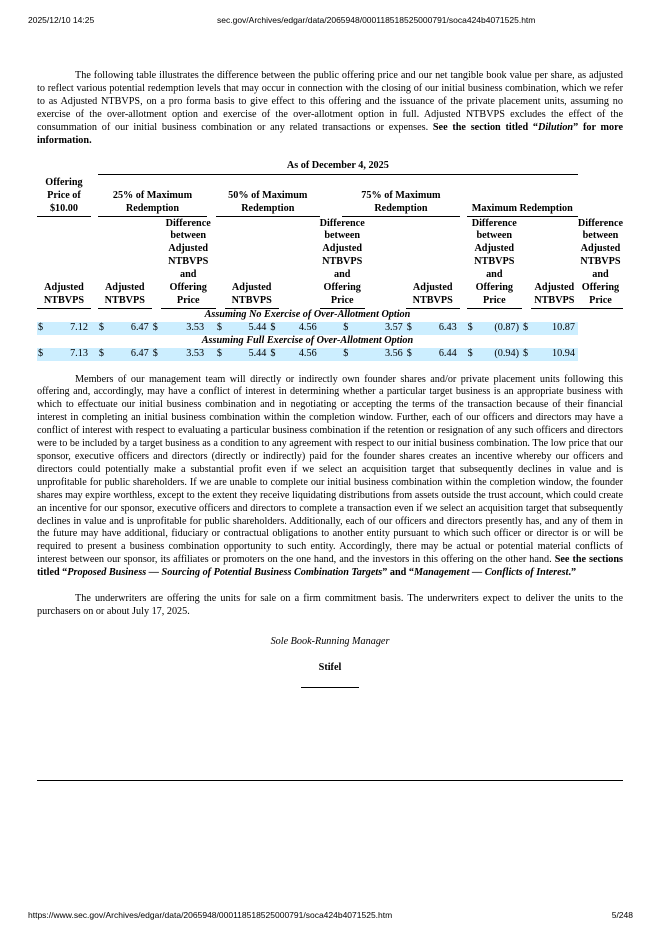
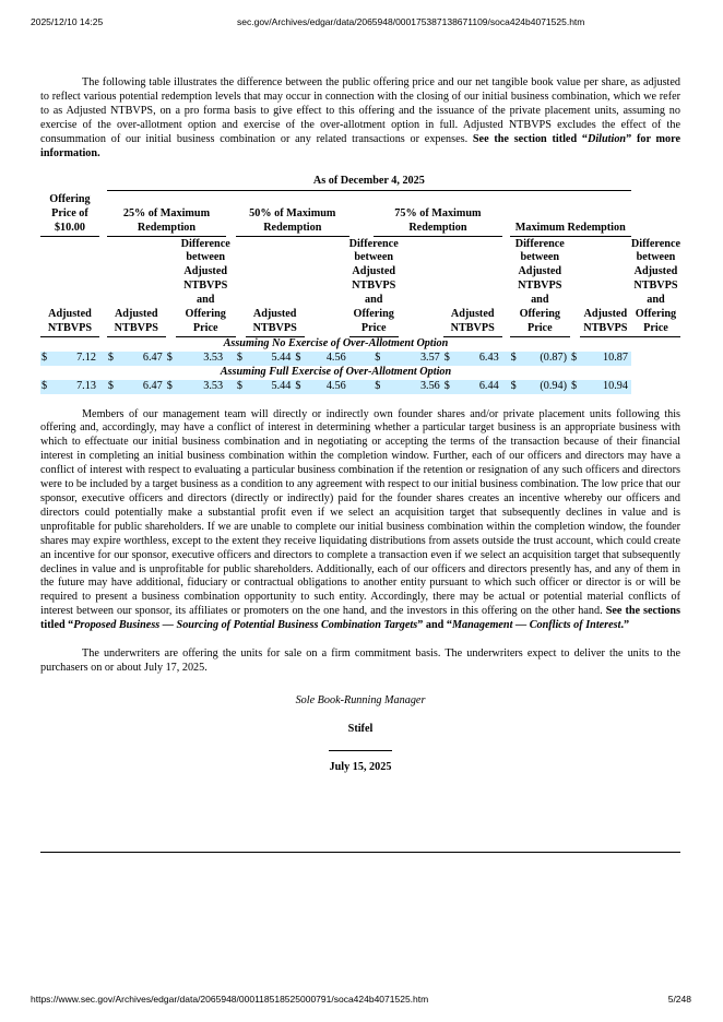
  2025/12/10 14:25
- sec.gov/Archives/edgar/data/2065948/000118518525000791/soca424b4071525.htm
+ sec.gov/Archives/edgar/data/2065948/000175387138671109/soca424b4071525.htm
  The following table illustrates the difference between the public offering price and our net tangible book value per share, as adjusted to reflect various potential redemption levels that may occur in connection with the closing of our initial business combination, which we refer to as Adjusted NTBVPS, on a pro forma basis to give effect to this offering and the issuance of the private placement units, assuming no exercise of the over-allotment option and exercise of the over-allotment option in full. Adjusted NTBVPS excludes the effect of the consummation of our initial business combination or any related transactions or expenses. See the section titled “Dilution” for more information.
  	As of December 4, 2025
  Offering Price of $10.00		25% of Maximum Redemption		50% of Maximum Redemption		75% of Maximum Redemption		Maximum Redemption
  Adjusted NTBVPS		Adjusted NTBVPS		Difference between Adjusted NTBVPS and Offering Price		Adjusted NTBVPS		Difference between Adjusted NTBVPS and Offering Price		Adjusted NTBVPS		Difference between Adjusted NTBVPS and Offering Price		Adjusted NTBVPS		Difference between Adjusted NTBVPS and Offering Price
  Assuming No Exercise of Over-Allotment Option
  $	7.12		$	6.47	$	3.53		$	5.44	$	4.56		$	3.57	$	6.43		$	(0.87)	$	10.87
  Assuming Full Exercise of Over-Allotment Option
  $	7.13		$	6.47	$	3.53		$	5.44	$	4.56		$	3.56	$	6.44		$	(0.94)	$	10.94
  Members of our management team will directly or indirectly own founder shares and/or private placement units following this offering and, accordingly, may have a conflict of interest in determining whether a particular target business is an appropriate business with which to effectuate our initial business combination and in negotiating or accepting the terms of the transaction because of their financial interest in completing an initial business combination within the completion window. Further, each of our officers and directors may have a conflict of interest with respect to evaluating a particular business combination if the retention or resignation of any such officers and directors were to be included by a target business as a condition to any agreement with respect to our initial business combination. The low price that our sponsor, executive officers and directors (directly or indirectly) paid for the founder shares creates an incentive whereby our officers and directors could potentially make a substantial profit even if we select an acquisition target that subsequently declines in value and is unprofitable for public shareholders. If we are unable to complete our initial business combination within the completion window, the founder shares may expire worthless, except to the extent they receive liquidating distributions from assets outside the trust account, which could create an incentive for our sponsor, executive officers and directors to complete a transaction even if we select an acquisition target that subsequently declines in value and is unprofitable for public shareholders. Additionally, each of our officers and directors presently has, and any of them in the future may have additional, fiduciary or contractual obligations to another entity pursuant to which such officer or director is or will be required to present a business combination opportunity to such entity. Accordingly, there may be actual or potential material conflicts of interest between our sponsor, its affiliates or promoters on the one hand, and the investors in this offering on the other hand. See the sections titled “Proposed Business — Sourcing of Potential Business Combination Targets” and “Management — Conflicts of Interest.”
  The underwriters are offering the units for sale on a firm commitment basis. The underwriters expect to deliver the units to the purchasers on or about July 17, 2025.
  Sole Book-Running Manager
  Stifel
+ July 15, 2025
  https://www.sec.gov/Archives/edgar/data/2065948/000118518525000791/soca424b4071525.htm
  5/248
